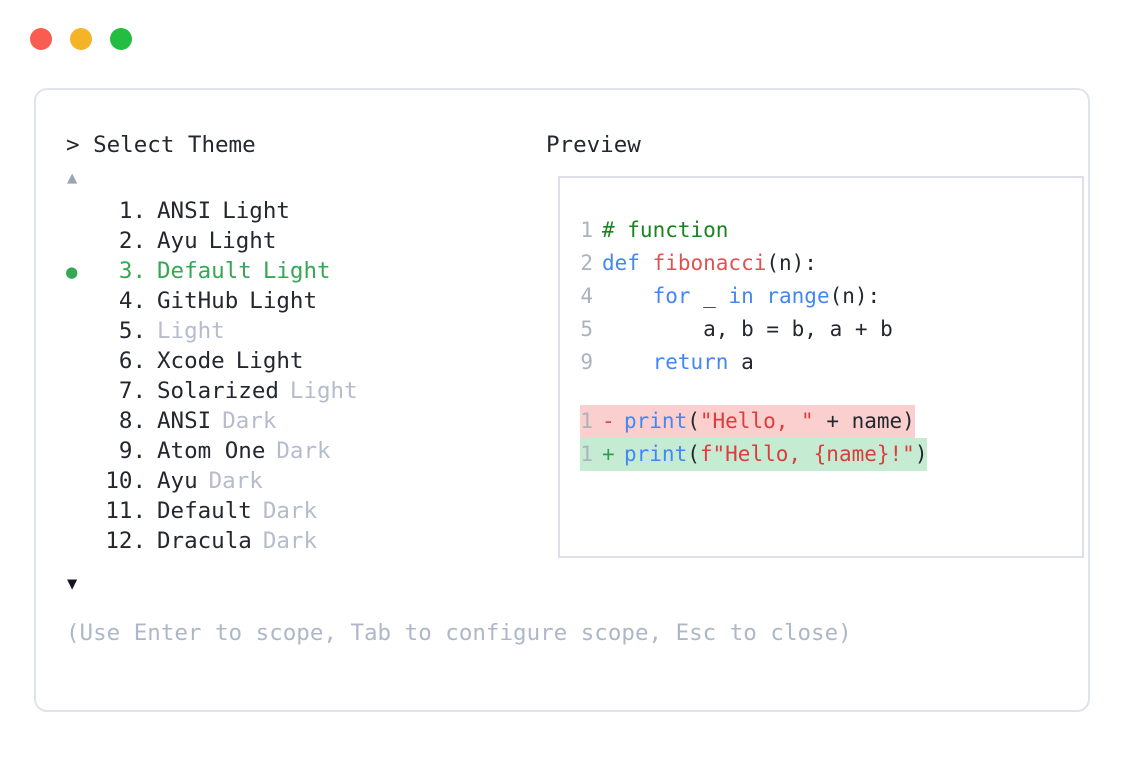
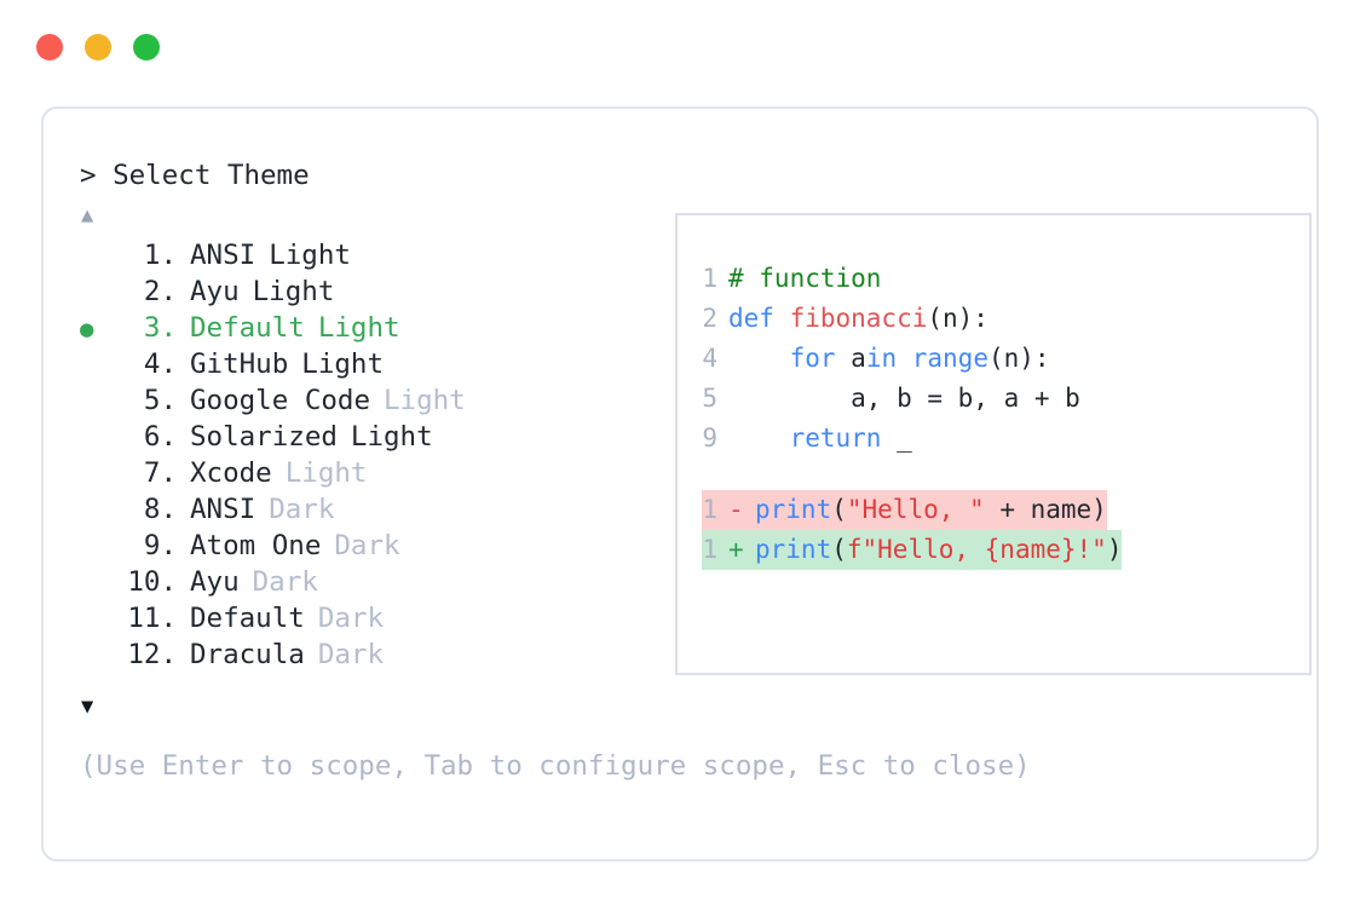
  > Select Theme
  ▲
  1.
  ANSI
  Light
  2.
  Ayu
  Light
  ●
  3.
  Default
  Light
  4.
  GitHub
  Light
  5.
+ Google Code
  Light
  6.
- Xcode
+ Solarized
  Light
  7.
- Solarized
+ Xcode
  Light
  8.
  ANSI
  Dark
  9.
  Atom One
  Dark
  10.
  Ayu
  Dark
  11.
  Default
  Dark
  12.
  Dracula
  Dark
  ▼
- Preview
  1
  # function
  2
  def fibonacci(n):
  4
- for _ in range(n):
+ for ain range(n):
  5
  a, b = b, a + b
  9
- return a
+ return _
  1
  -
  print("Hello, " + name)
  1
  +
  print(f"Hello, {name}!")
  (Use Enter to scope, Tab to configure scope, Esc to close)
